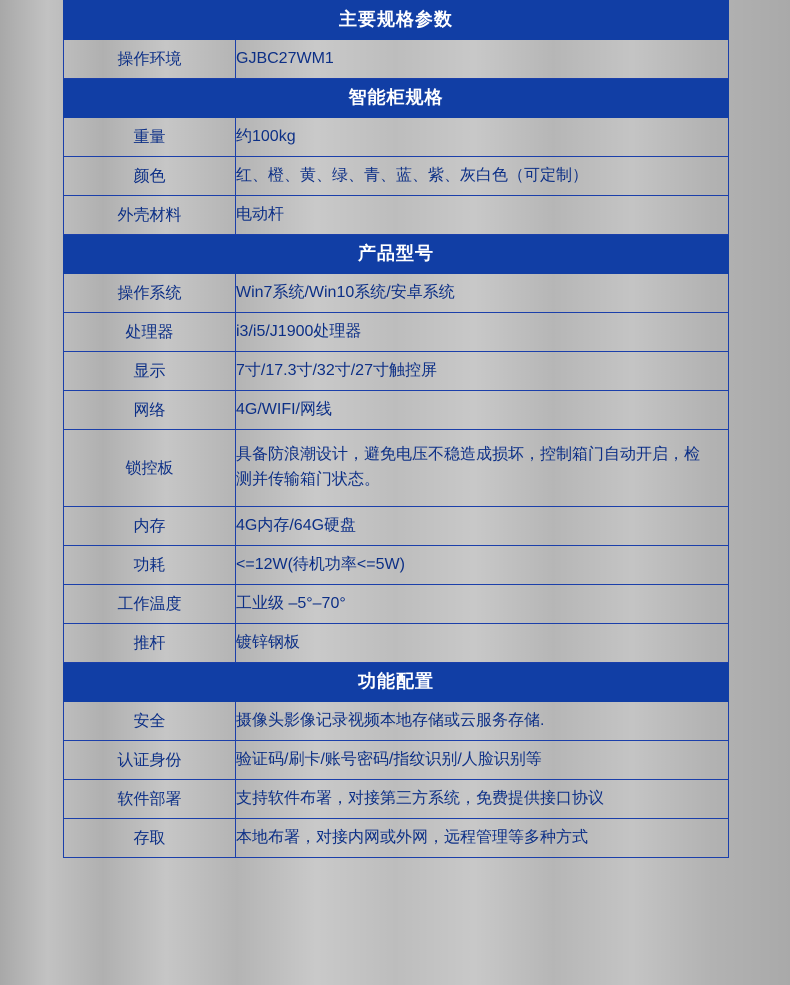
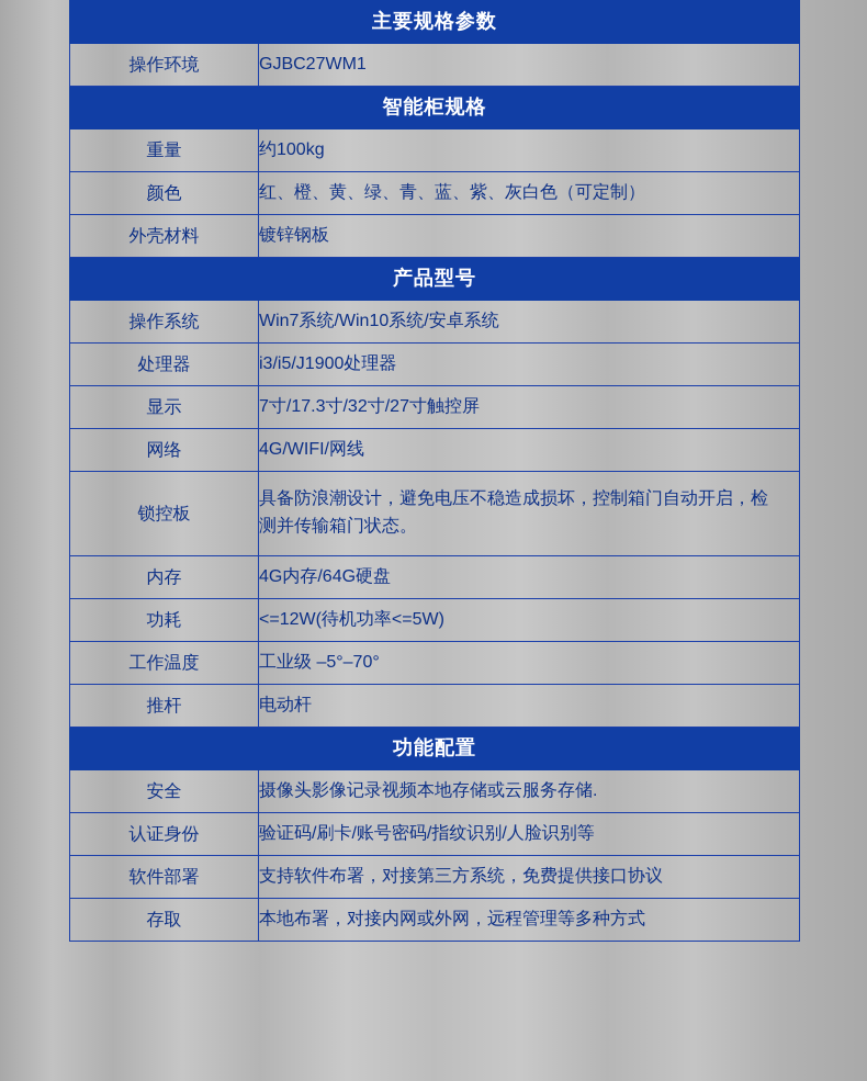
  主要规格参数
  操作环境	GJBC27WM1
  智能柜规格
  重量	约100kg
  颜色	红、橙、黄、绿、青、蓝、紫、灰白色（可定制）
- 外壳材料	电动杆
+ 外壳材料	镀锌钢板
  产品型号
  操作系统	Win7系统/Win10系统/安卓系统
  处理器	i3/i5/J1900处理器
  显示	7寸/17.3寸/32寸/27寸触控屏
  网络	4G/WIFI/网线
  锁控板	具备防浪潮设计，避免电压不稳造成损坏，控制箱门自动开启，检测并传输箱门状态。
  内存	4G内存/64G硬盘
  功耗	<=12W(待机功率<=5W)
  工作温度	工业级 –5°–70°
- 推杆	镀锌钢板
+ 推杆	电动杆
  功能配置
  安全	摄像头影像记录视频本地存储或云服务存储.
  认证身份	验证码/刷卡/账号密码/指纹识别/人脸识别等
  软件部署	支持软件布署，对接第三方系统，免费提供接口协议
  存取	本地布署，对接内网或外网，远程管理等多种方式
